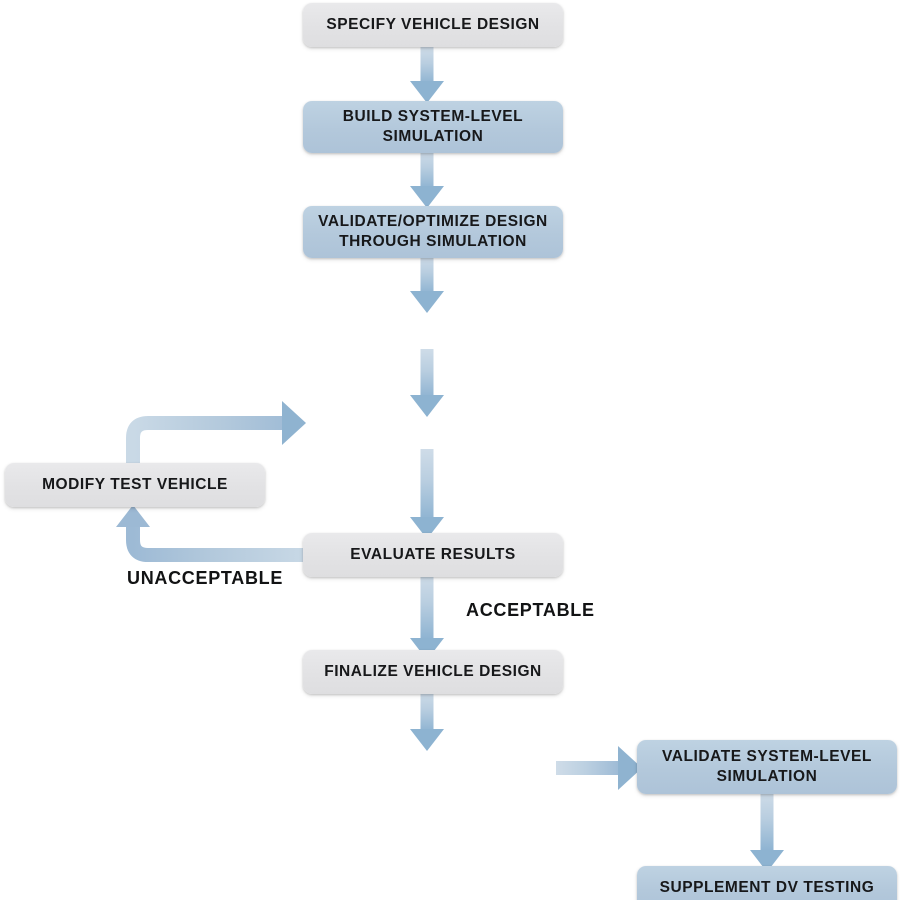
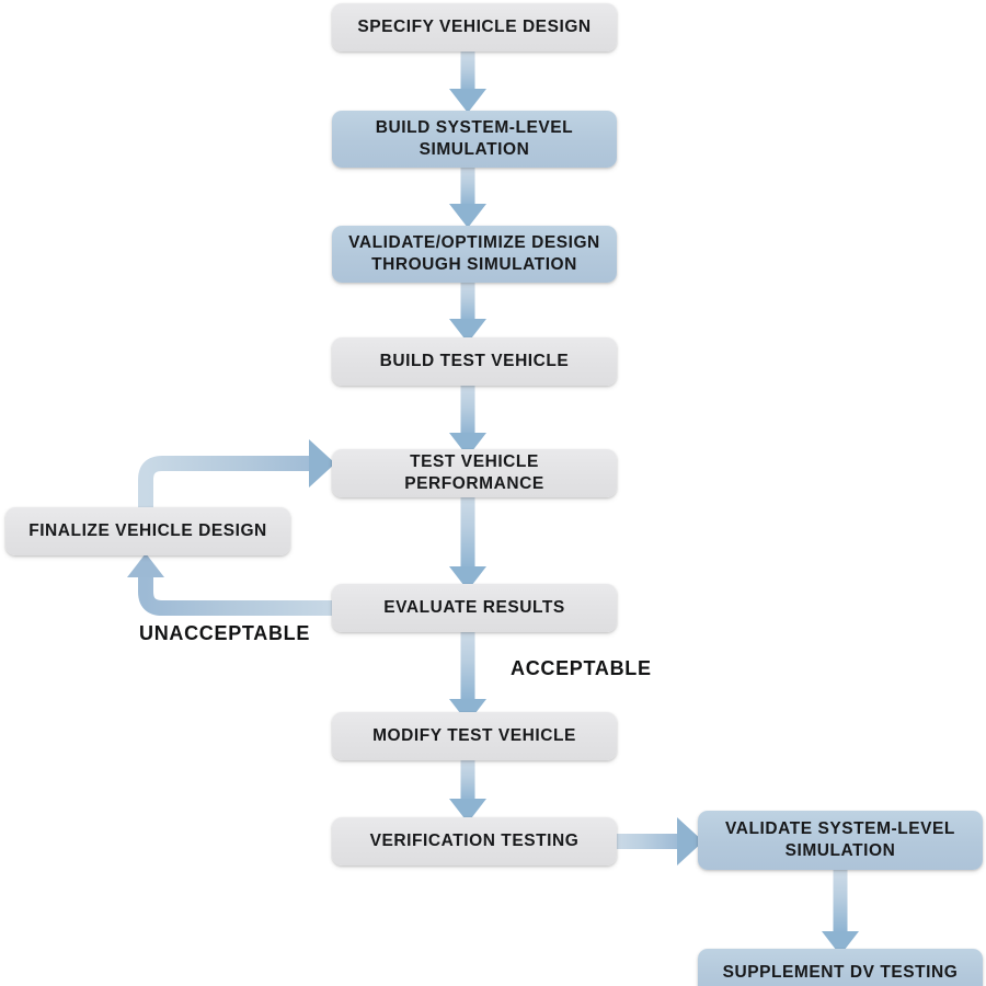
  SPECIFY VEHICLE DESIGN
  BUILD SYSTEM-LEVEL
  SIMULATION
  VALIDATE/OPTIMIZE DESIGN
  THROUGH SIMULATION
+ BUILD TEST VEHICLE
+ TEST VEHICLE PERFORMANCE
- MODIFY TEST VEHICLE
+ FINALIZE VEHICLE DESIGN
  EVALUATE RESULTS
- FINALIZE VEHICLE DESIGN
+ MODIFY TEST VEHICLE
+ VERIFICATION TESTING
  VALIDATE SYSTEM-LEVEL
  SIMULATION
  SUPPLEMENT DV TESTING
  UNACCEPTABLE
  ACCEPTABLE
